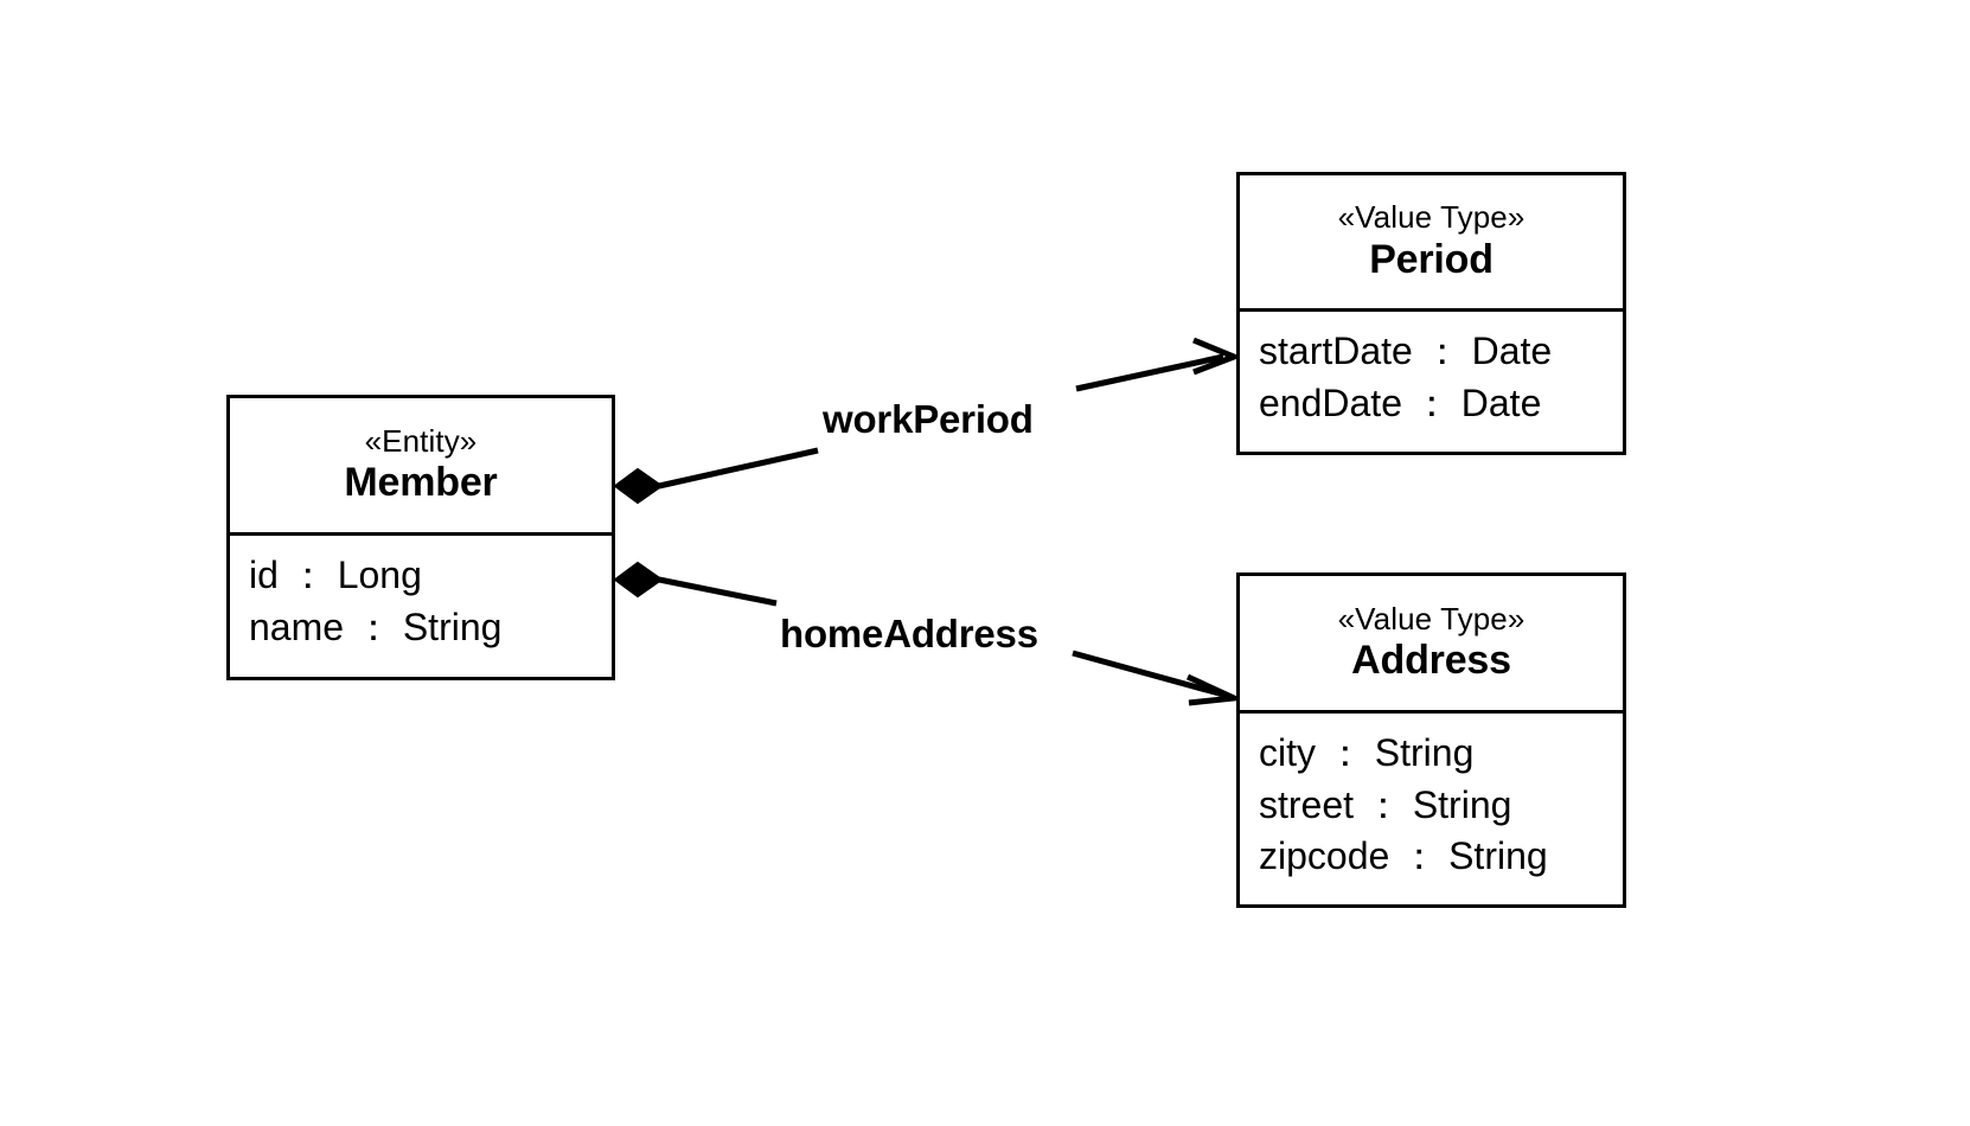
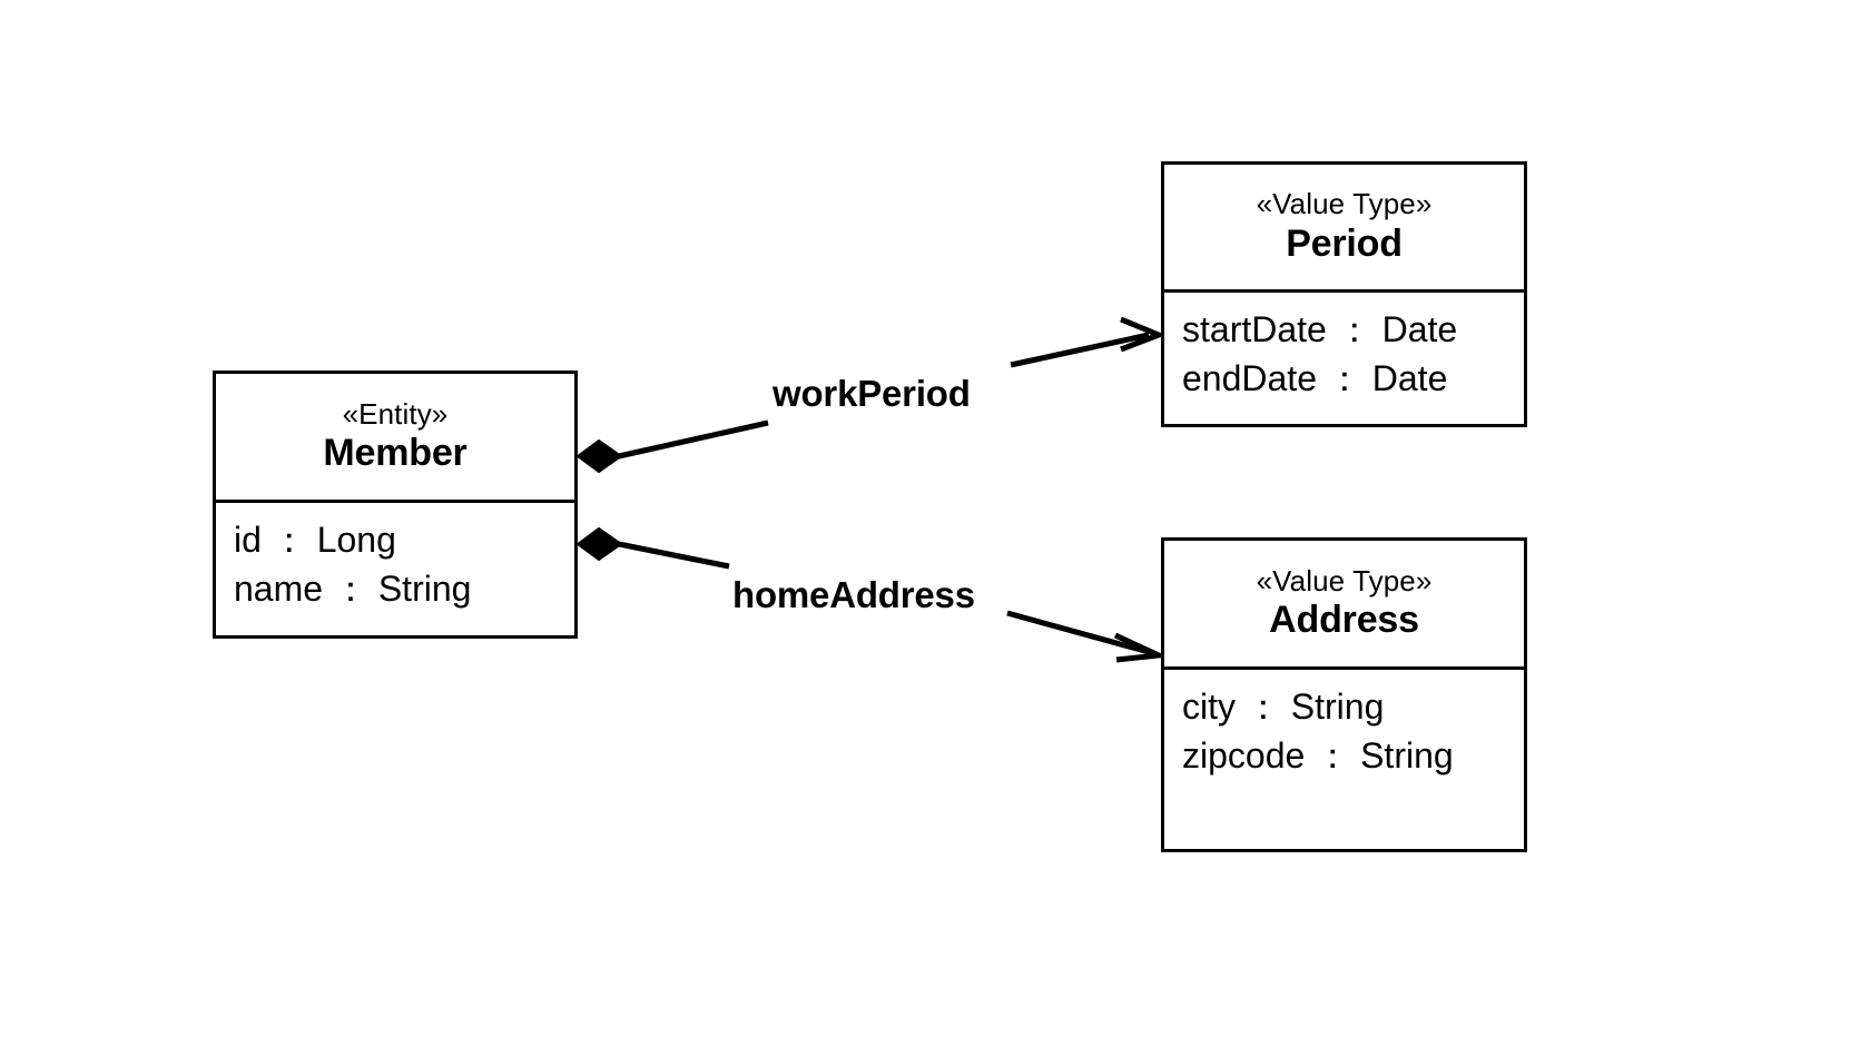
  «Entity»
  Member
  id ： Long
  name ： String
  «Value Type»
  Period
  startDate ： Date
  endDate ： Date
  «Value Type»
  Address
  city ： String
- street ： String
  zipcode ： String
  workPeriod
  homeAddress
